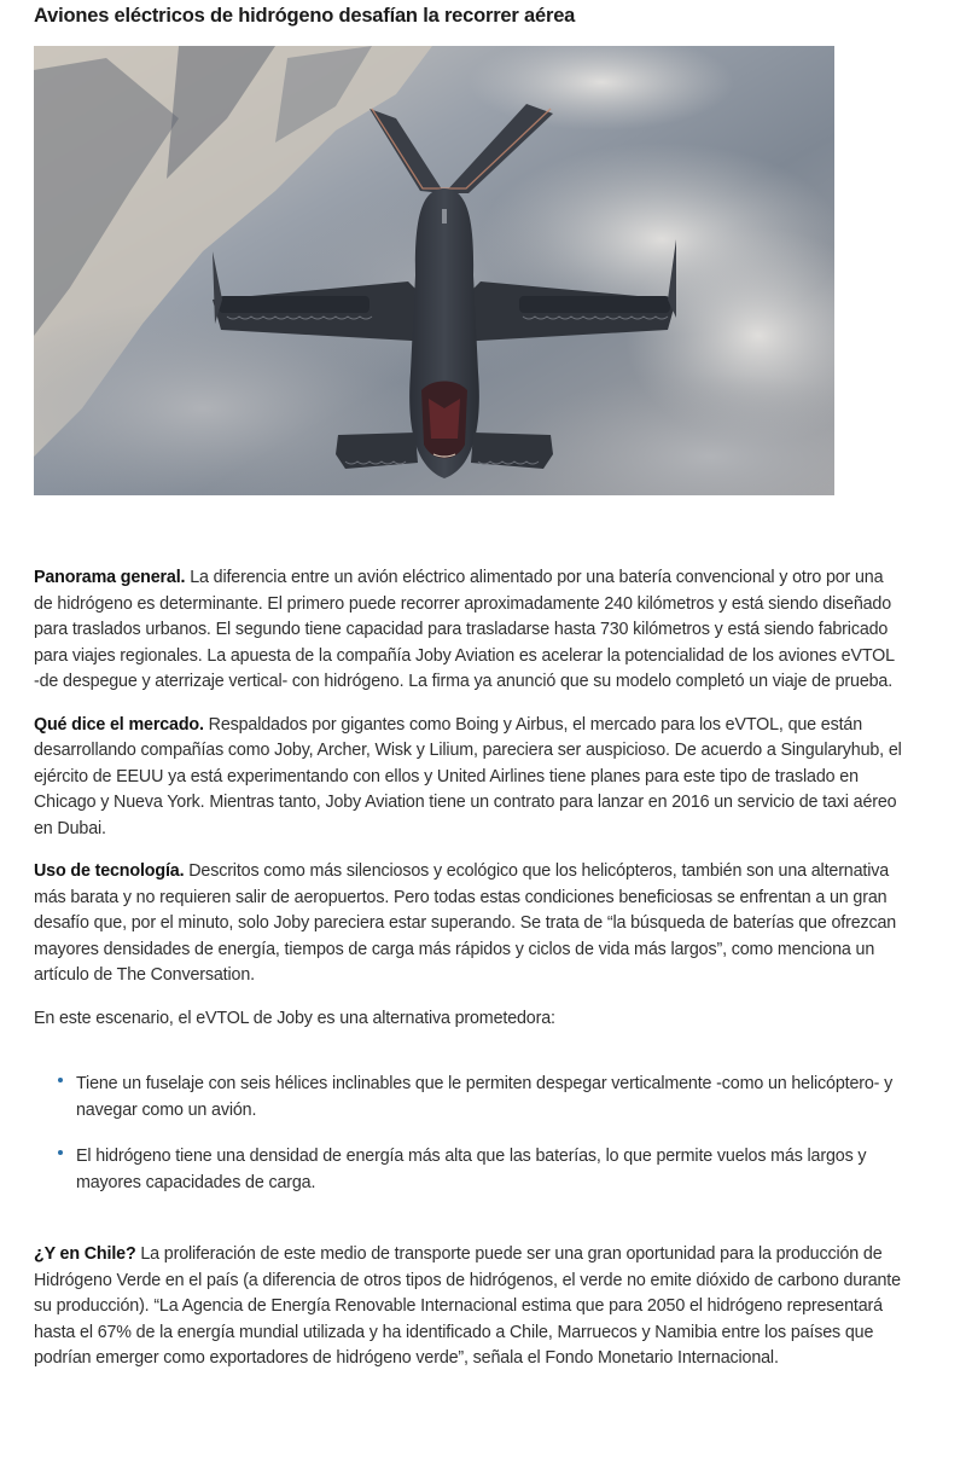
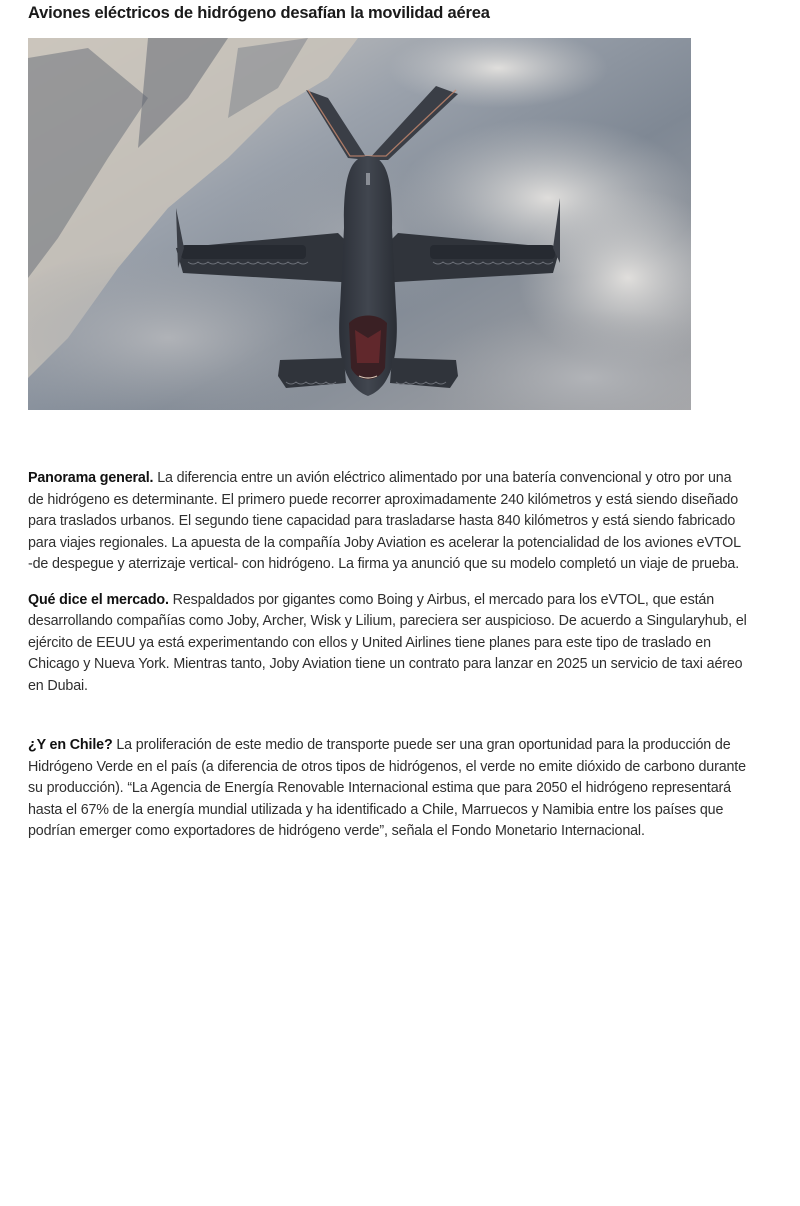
- Aviones eléctricos de hidrógeno desafían la recorrer aérea
+ Aviones eléctricos de hidrógeno desafían la movilidad aérea
- Panorama general. La diferencia entre un avión eléctrico alimentado por una batería convencional y otro por una de hidrógeno es determinante. El primero puede recorrer aproximadamente 240 kilómetros y está siendo diseñado para traslados urbanos. El segundo tiene capacidad para trasladarse hasta 730 kilómetros y está siendo fabricado para viajes regionales. La apuesta de la compañía Joby Aviation es acelerar la potencialidad de los aviones eVTOL -de despegue y aterrizaje vertical- con hidrógeno. La firma ya anunció que su modelo completó un viaje de prueba.
+ Panorama general. La diferencia entre un avión eléctrico alimentado por una batería convencional y otro por una de hidrógeno es determinante. El primero puede recorrer aproximadamente 240 kilómetros y está siendo diseñado para traslados urbanos. El segundo tiene capacidad para trasladarse hasta 840 kilómetros y está siendo fabricado para viajes regionales. La apuesta de la compañía Joby Aviation es acelerar la potencialidad de los aviones eVTOL -de despegue y aterrizaje vertical- con hidrógeno. La firma ya anunció que su modelo completó un viaje de prueba.
- Qué dice el mercado. Respaldados por gigantes como Boing y Airbus, el mercado para los eVTOL, que están desarrollando compañías como Joby, Archer, Wisk y Lilium, pareciera ser auspicioso. De acuerdo a Singularyhub, el ejército de EEUU ya está experimentando con ellos y United Airlines tiene planes para este tipo de traslado en Chicago y Nueva York. Mientras tanto, Joby Aviation tiene un contrato para lanzar en 2016 un servicio de taxi aéreo en Dubai.
+ Qué dice el mercado. Respaldados por gigantes como Boing y Airbus, el mercado para los eVTOL, que están desarrollando compañías como Joby, Archer, Wisk y Lilium, pareciera ser auspicioso. De acuerdo a Singularyhub, el ejército de EEUU ya está experimentando con ellos y United Airlines tiene planes para este tipo de traslado en Chicago y Nueva York. Mientras tanto, Joby Aviation tiene un contrato para lanzar en 2025 un servicio de taxi aéreo en Dubai.
- Uso de tecnología. Descritos como más silenciosos y ecológico que los helicópteros, también son una alternativa más barata y no requieren salir de aeropuertos. Pero todas estas condiciones beneficiosas se enfrentan a un gran desafío que, por el minuto, solo Joby pareciera estar superando. Se trata de “la búsqueda de baterías que ofrezcan mayores densidades de energía, tiempos de carga más rápidos y ciclos de vida más largos”, como menciona un artículo de The Conversation.
- En este escenario, el eVTOL de Joby es una alternativa prometedora:
- Tiene un fuselaje con seis hélices inclinables que le permiten despegar verticalmente -como un helicóptero- y navegar como un avión.
- El hidrógeno tiene una densidad de energía más alta que las baterías, lo que permite vuelos más largos y mayores capacidades de carga.
  ¿Y en Chile? La proliferación de este medio de transporte puede ser una gran oportunidad para la producción de Hidrógeno Verde en el país (a diferencia de otros tipos de hidrógenos, el verde no emite dióxido de carbono durante su producción). “La Agencia de Energía Renovable Internacional estima que para 2050 el hidrógeno representará hasta el 67% de la energía mundial utilizada y ha identificado a Chile, Marruecos y Namibia entre los países que podrían emerger como exportadores de hidrógeno verde”, señala el Fondo Monetario Internacional.
